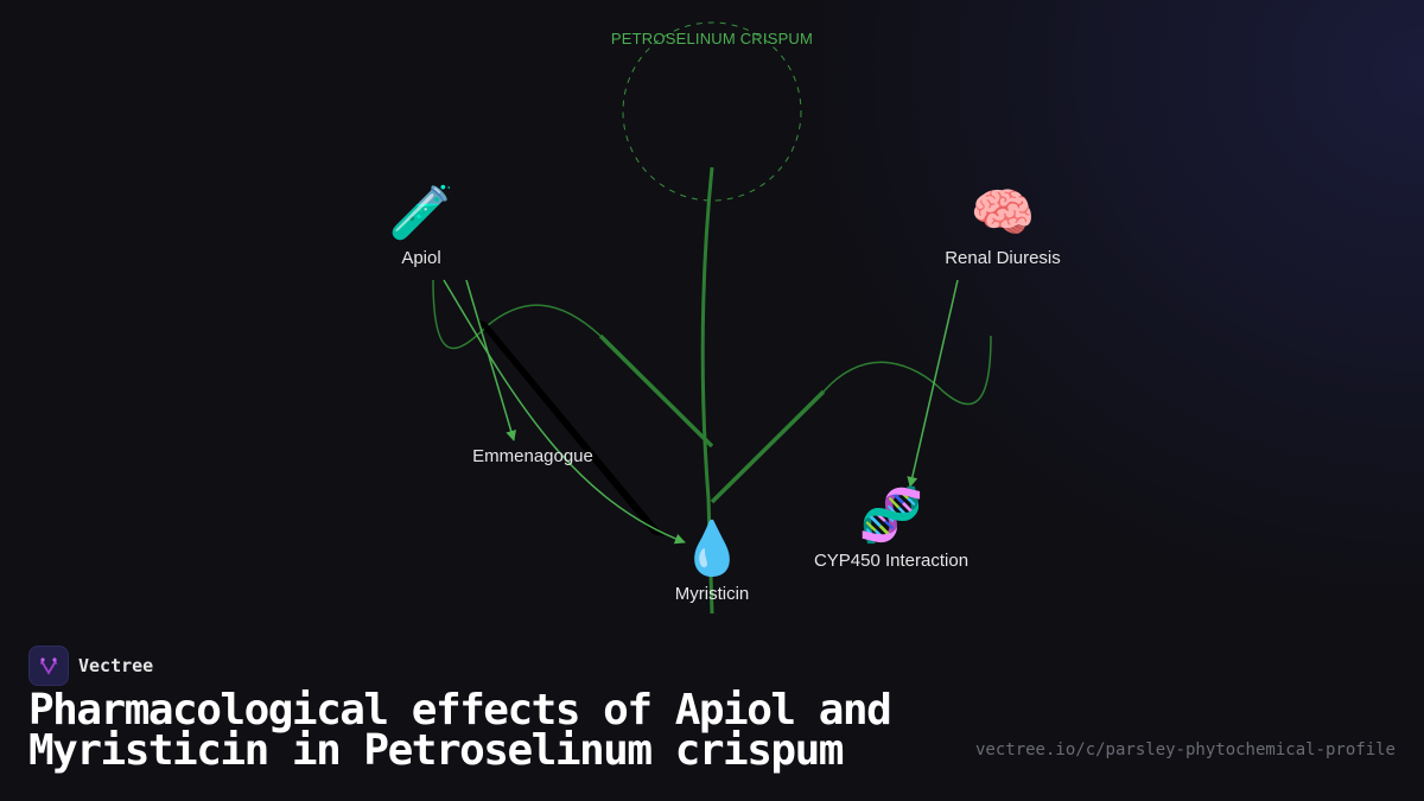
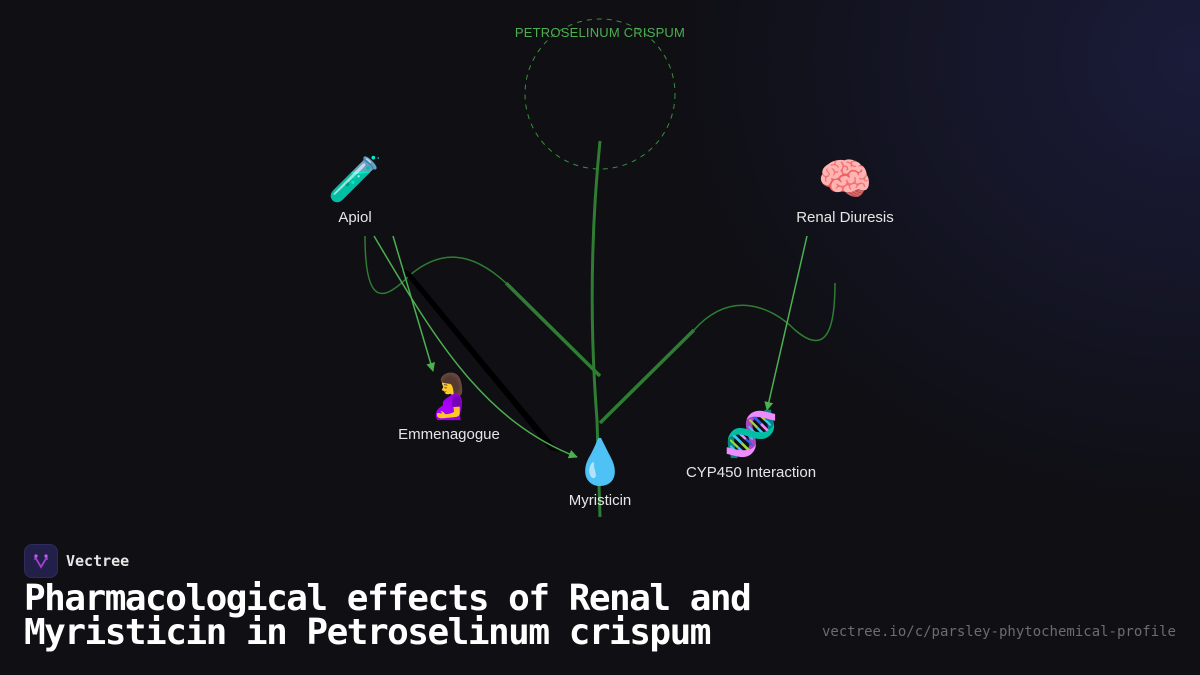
  PETROSELINUM CRISPUM
  🧪
  Apiol
  🧠
  Renal Diuresis
+ 🤰
  Emmenagogue
  💧
  Myristicin
  🧬
  CYP450 Interaction
  Vectree
- Pharmacological effects of Apiol and
+ Pharmacological effects of Renal and
  Myristicin in Petroselinum crispum
  vectree.io/c/parsley-phytochemical-profile
